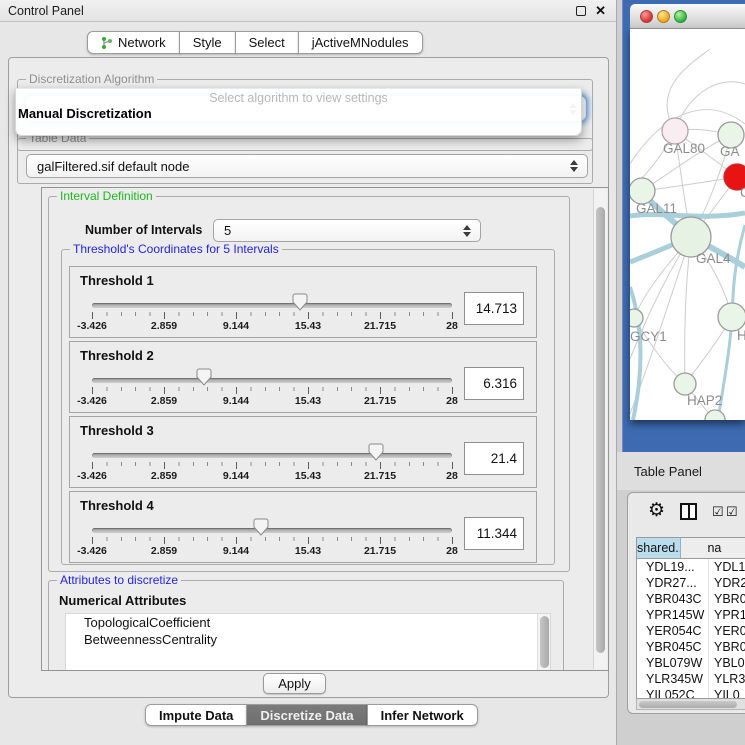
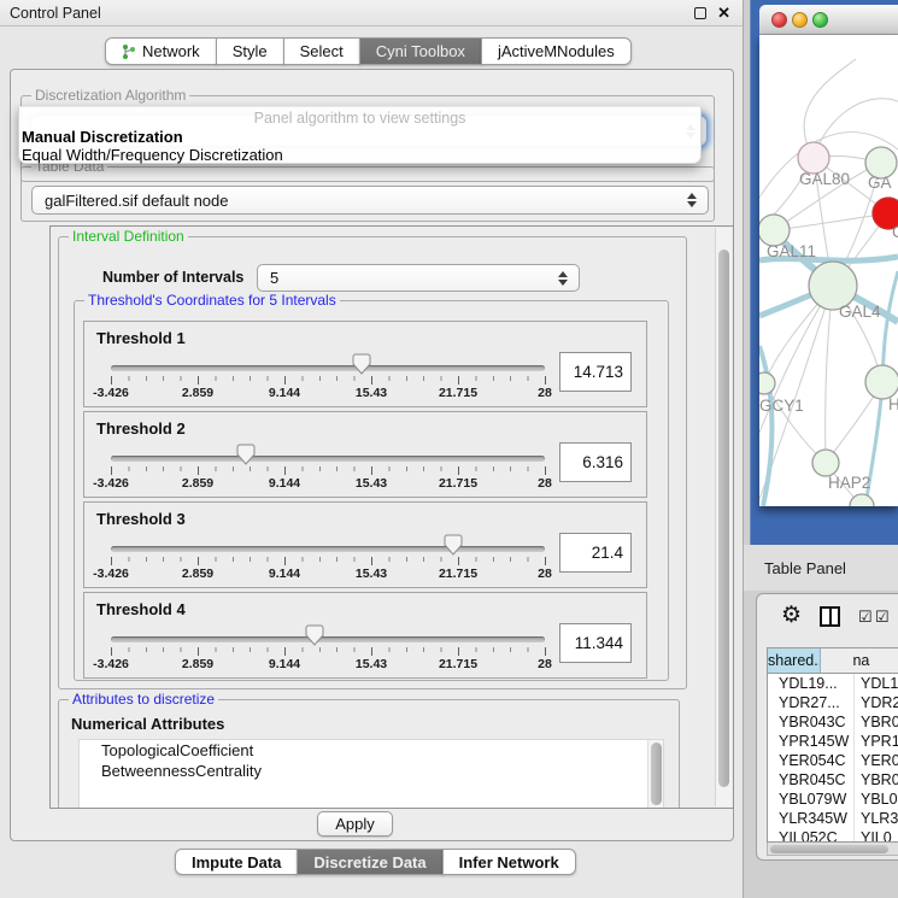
  Control Panel
  ✕
  Network
  Style
  Select
+ Cyni Toolbox
  jActiveMNodules
  Discretization Algorithm
- Select algorithm to view settings
+ Panel algorithm to view settings
  Manual Discretization
+ Equal Width/Frequency Discretization
  Table Data
  galFiltered.sif default node
  Interval Definition
  Number of Intervals
  5
  Threshold's Coordinates for 5 Intervals
  Threshold 1
  -3.426
  2.859
  9.144
  15.43
  21.715
  28
  14.713
  Threshold 2
  -3.426
  2.859
  9.144
  15.43
  21.715
  28
  6.316
  Threshold 3
  -3.426
  2.859
  9.144
  15.43
  21.715
  28
  21.4
  Threshold 4
  -3.426
  2.859
  9.144
  15.43
  21.715
  28
  11.344
  Attributes to discretize
  Numerical Attributes
  TopologicalCoefficient
  BetweennessCentrality
  Apply
  Impute Data
  Discretize Data
  Infer Network
  GAL80
  GA
  GAL11
  GAL4
  GCY1
  H
  HAP2
  Table Panel
  ⚙
  ☑
  ☑
  shared..
  na
  YDL19...
  YDL1
  YDR27...
  YDR2
  YBR043C
  YBR0
  YPR145W
  YPR1
  YER054C
  YER0
  YBR045C
  YBR0
  YBL079W
  YBL0
  YLR345W
  YLR3
  YIL052C
  YIL0
